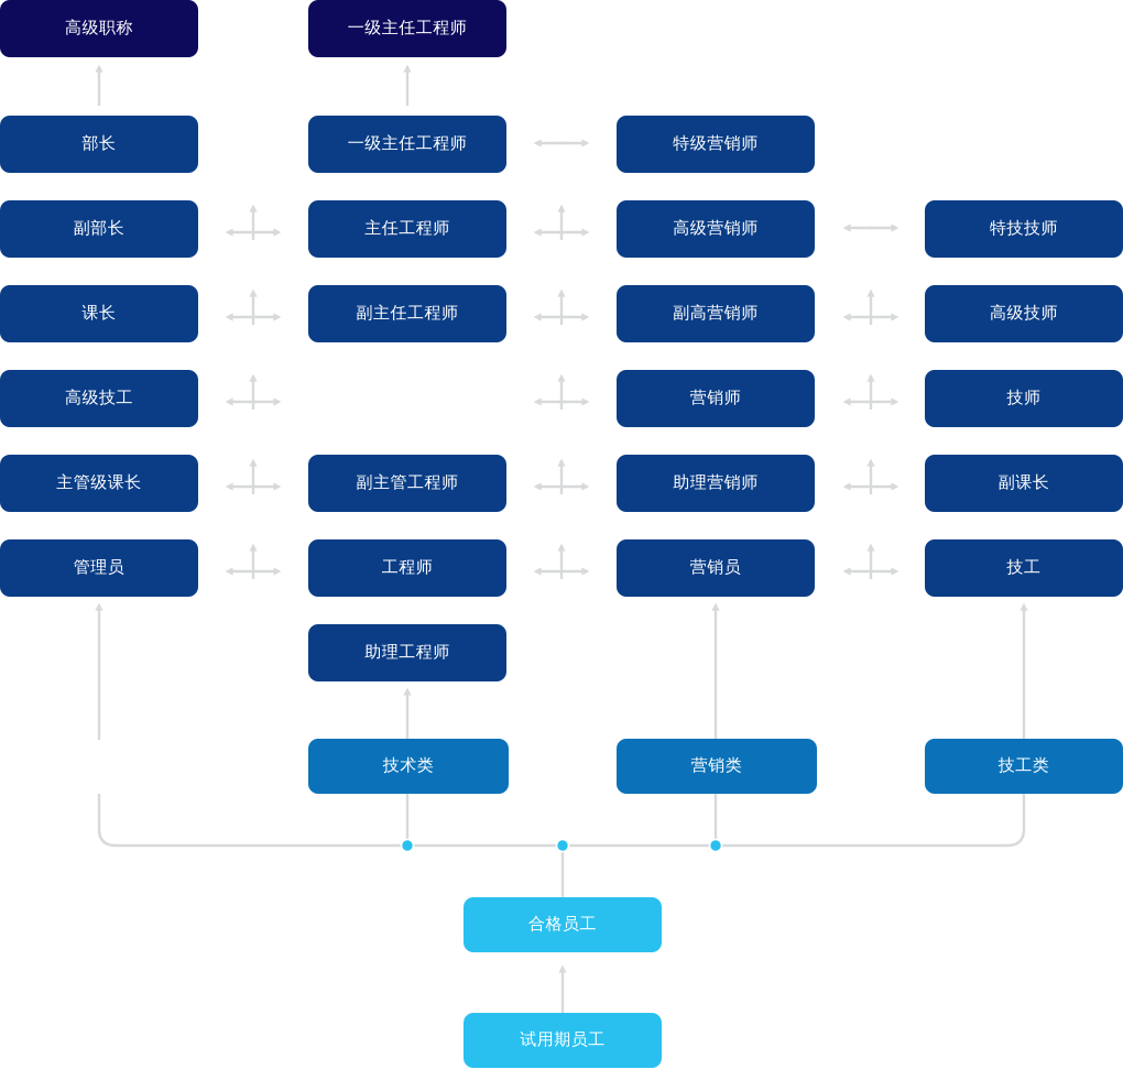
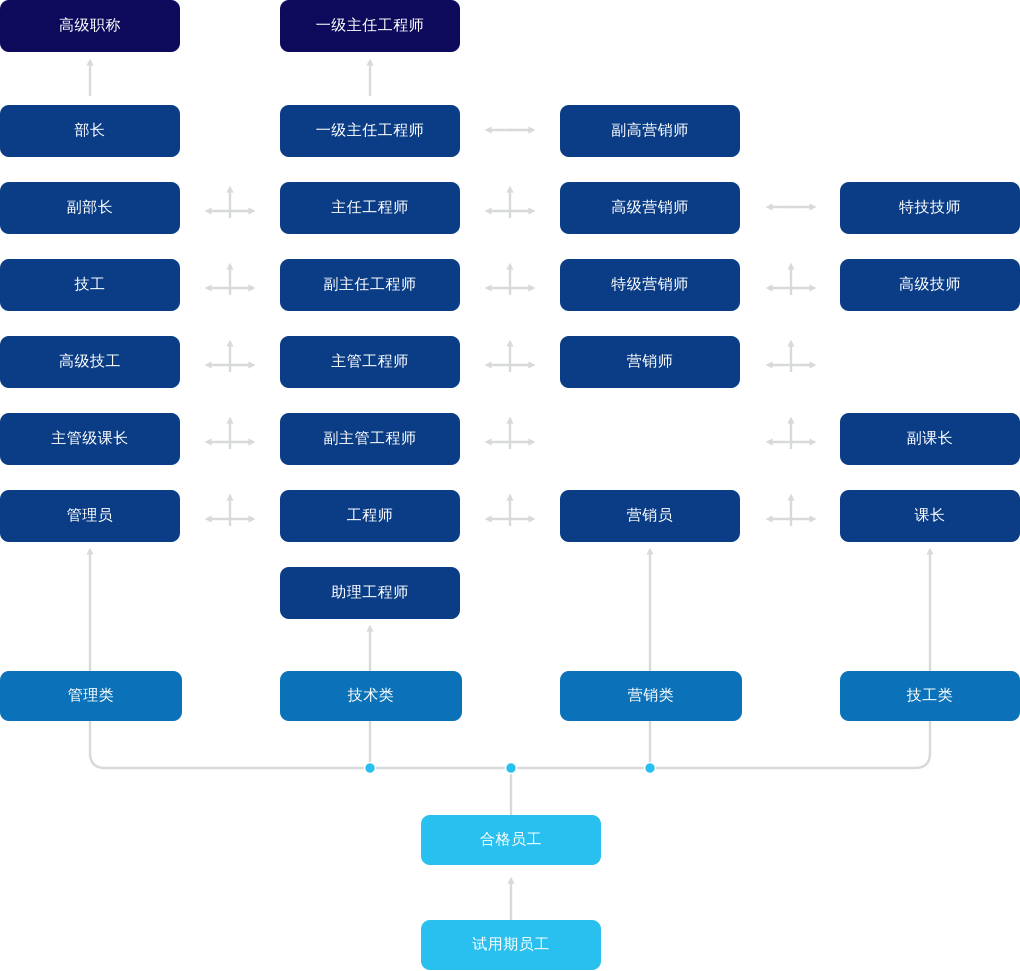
  高级职称
  一级主任工程师
  部长
  一级主任工程师
- 特级营销师
+ 副高营销师
  副部长
  主任工程师
  高级营销师
  特技技师
- 课长
+ 技工
  副主任工程师
- 副高营销师
+ 特级营销师
  高级技师
  高级技工
+ 主管工程师
  营销师
- 技师
  主管级课长
  副主管工程师
- 助理营销师
  副课长
  管理员
  工程师
  营销员
- 技工
+ 课长
  助理工程师
+ 管理类
  技术类
  营销类
  技工类
  合格员工
  试用期员工
